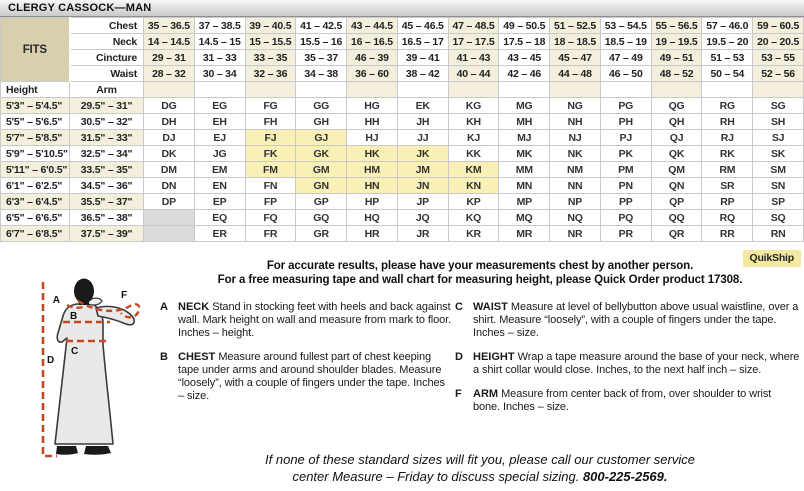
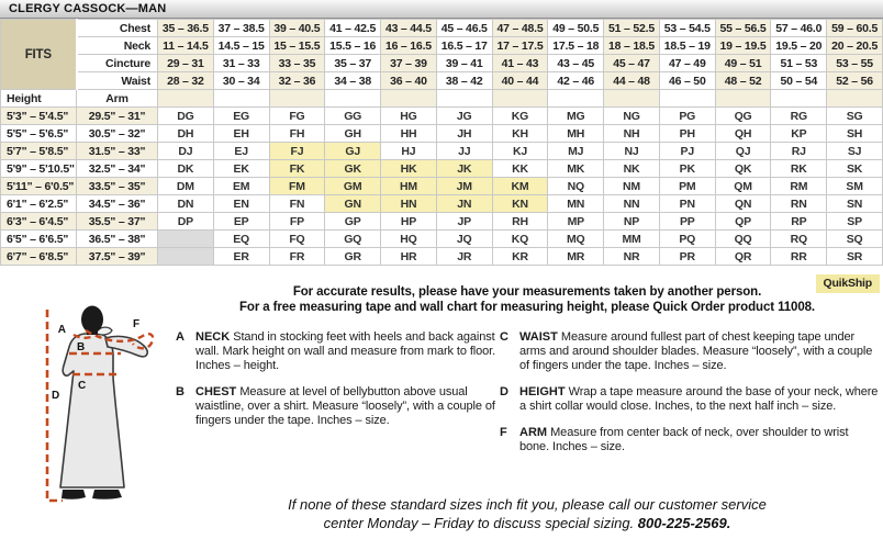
  CLERGY CASSOCK—MAN
  FITS	Chest	35 – 36.5	37 – 38.5	39 – 40.5	41 – 42.5	43 – 44.5	45 – 46.5	47 – 48.5	49 – 50.5	51 – 52.5	53 – 54.5	55 – 56.5	57 – 46.0	59 – 60.5
- Neck	14 – 14.5	14.5 – 15	15 – 15.5	15.5 – 16	16 – 16.5	16.5 – 17	17 – 17.5	17.5 – 18	18 – 18.5	18.5 – 19	19 – 19.5	19.5 – 20	20 – 20.5
+ Neck	11 – 14.5	14.5 – 15	15 – 15.5	15.5 – 16	16 – 16.5	16.5 – 17	17 – 17.5	17.5 – 18	18 – 18.5	18.5 – 19	19 – 19.5	19.5 – 20	20 – 20.5
- Cincture	29 – 31	31 – 33	33 – 35	35 – 37	46 – 39	39 – 41	41 – 43	43 – 45	45 – 47	47 – 49	49 – 51	51 – 53	53 – 55
+ Cincture	29 – 31	31 – 33	33 – 35	35 – 37	37 – 39	39 – 41	41 – 43	43 – 45	45 – 47	47 – 49	49 – 51	51 – 53	53 – 55
- Waist	28 – 32	30 – 34	32 – 36	34 – 38	36 – 60	38 – 42	40 – 44	42 – 46	44 – 48	46 – 50	48 – 52	50 – 54	52 – 56
+ Waist	28 – 32	30 – 34	32 – 36	34 – 38	36 – 40	38 – 42	40 – 44	42 – 46	44 – 48	46 – 50	48 – 52	50 – 54	52 – 56
  Height	Arm
- 5'3" – 5'4.5"	29.5" – 31"	DG	EG	FG	GG	HG	EK	KG	MG	NG	PG	QG	RG	SG
+ 5'3" – 5'4.5"	29.5" – 31"	DG	EG	FG	GG	HG	JG	KG	MG	NG	PG	QG	RG	SG
- 5'5" – 5'6.5"	30.5" – 32"	DH	EH	FH	GH	HH	JH	KH	MH	NH	PH	QH	RH	SH
+ 5'5" – 5'6.5"	30.5" – 32"	DH	EH	FH	GH	HH	JH	KH	MH	NH	PH	QH	KP	SH
  5'7" – 5'8.5"	31.5" – 33"	DJ	EJ	FJ	GJ	HJ	JJ	KJ	MJ	NJ	PJ	QJ	RJ	SJ
- 5'9" – 5'10.5"	32.5" – 34"	DK	JG	FK	GK	HK	JK	KK	MK	NK	PK	QK	RK	SK
+ 5'9" – 5'10.5"	32.5" – 34"	DK	EK	FK	GK	HK	JK	KK	MK	NK	PK	QK	RK	SK
- 5'11" – 6'0.5"	33.5" – 35"	DM	EM	FM	GM	HM	JM	KM	MM	NM	PM	QM	RM	SM
+ 5'11" – 6'0.5"	33.5" – 35"	DM	EM	FM	GM	HM	JM	KM	NQ	NM	PM	QM	RM	SM
- 6'1" – 6'2.5"	34.5" – 36"	DN	EN	FN	GN	HN	JN	KN	MN	NN	PN	QN	SR	SN
+ 6'1" – 6'2.5"	34.5" – 36"	DN	EN	FN	GN	HN	JN	KN	MN	NN	PN	QN	RN	SN
- 6'3" – 6'4.5"	35.5" – 37"	DP	EP	FP	GP	HP	JP	KP	MP	NP	PP	QP	RP	SP
+ 6'3" – 6'4.5"	35.5" – 37"	DP	EP	FP	GP	HP	JP	RH	MP	NP	PP	QP	RP	SP
- 6'5" – 6'6.5"	36.5" – 38"		EQ	FQ	GQ	HQ	JQ	KQ	MQ	NQ	PQ	QQ	RQ	SQ
+ 6'5" – 6'6.5"	36.5" – 38"		EQ	FQ	GQ	HQ	JQ	KQ	MQ	MM	PQ	QQ	RQ	SQ
- 6'7" – 6'8.5"	37.5" – 39"		ER	FR	GR	HR	JR	KR	MR	NR	PR	QR	RR	RN
+ 6'7" – 6'8.5"	37.5" – 39"		ER	FR	GR	HR	JR	KR	MR	NR	PR	QR	RR	SR
  QuikShip
- For accurate results, please have your measurements chest by another person.
+ For accurate results, please have your measurements taken by another person.
- For a free measuring tape and wall chart for measuring height, please Quick Order product 17308.
+ For a free measuring tape and wall chart for measuring height, please Quick Order product 11008.
  A
  B
  C
  D
  F
  A
  NECK Stand in stocking feet with heels and back against wall. Mark height on wall and measure from mark to floor. Inches – height.
  B
- CHEST Measure around fullest part of chest keeping tape under arms and around shoulder blades. Measure “loosely”, with a couple of fingers under the tape. Inches – size.
+ CHEST Measure at level of bellybutton above usual waistline, over a shirt. Measure “loosely”, with a couple of fingers under the tape. Inches – size.
  C
- WAIST Measure at level of bellybutton above usual waistline, over a shirt. Measure “loosely”, with a couple of fingers under the tape. Inches – size.
+ WAIST Measure around fullest part of chest keeping tape under arms and around shoulder blades. Measure “loosely”, with a couple of fingers under the tape. Inches – size.
  D
  HEIGHT Wrap a tape measure around the base of your neck, where a shirt collar would close. Inches, to the next half inch – size.
  F
- ARM Measure from center back of from, over shoulder to wrist bone. Inches – size.
+ ARM Measure from center back of neck, over shoulder to wrist bone. Inches – size.
- If none of these standard sizes will fit you, please call our customer service
+ If none of these standard sizes inch fit you, please call our customer service
- center Measure – Friday to discuss special sizing. 800-225-2569.
+ center Monday – Friday to discuss special sizing. 800-225-2569.
